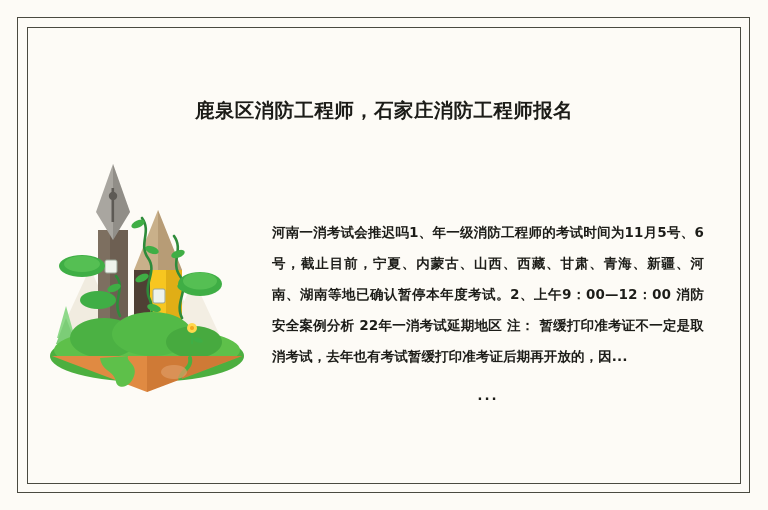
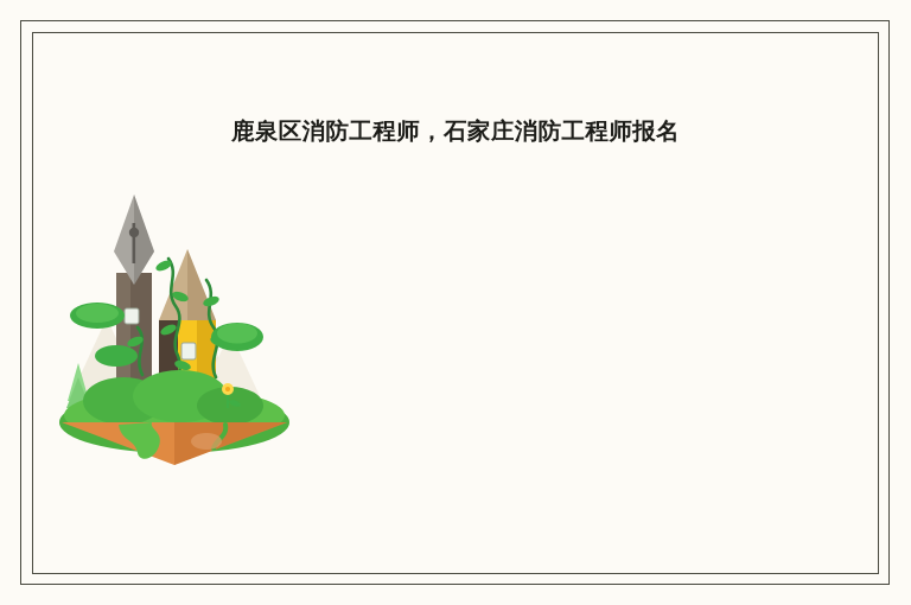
  鹿泉区消防工程师，石家庄消防工程师报名
- 河南一消考试会推迟吗1、年一级消防工程师的考试时间为11月5号、6号，截止目前，宁夏、内蒙古、山西、西藏、甘肃、青海、新疆、河南、湖南等地已确认暂停本年度考试。2、上午9：00—12：00 消防安全案例分析 22年一消考试延期地区 注： 暂缓打印准考证不一定是取消考试，去年也有考试暂缓打印准考证后期再开放的，因...
- ...
